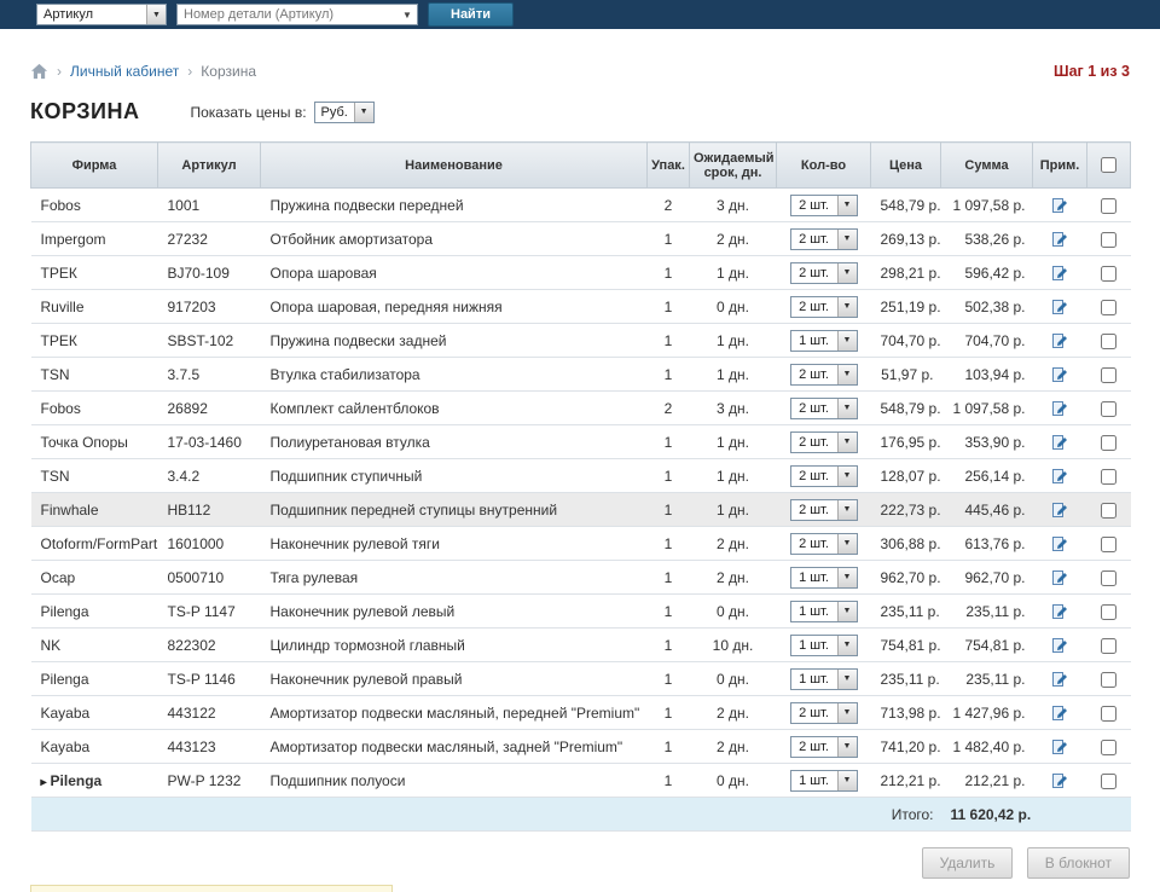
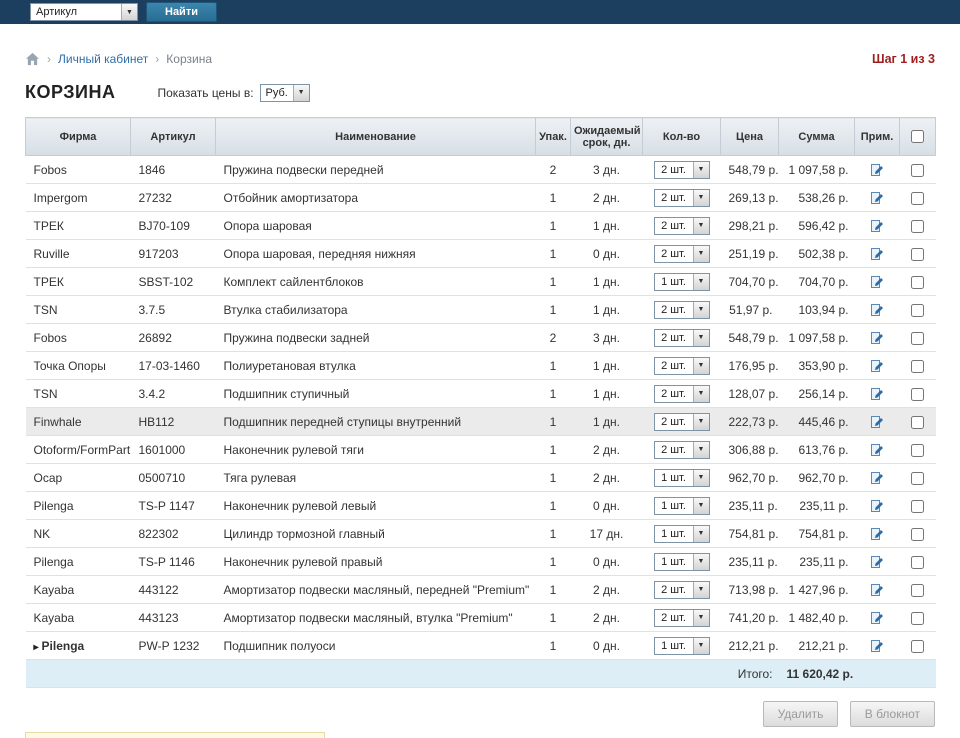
  Артикул
- Номер детали (Артикул)
- ▼
  Найти
  ›
  Личный кабинет
  ›
  Корзина
  Шаг 1 из 3
  КОРЗИНА
  Показать цены в:
  Руб.
  Фирма	Артикул	Наименование	Упак.	Ожидаемый срок, дн.	Кол-во	Цена	Сумма	Прим.
- Fobos	1001	Пружина подвески передней	2	3 дн.	2 шт.	548,79 р.	1 097,58 р.
+ Fobos	1846	Пружина подвески передней	2	3 дн.	2 шт.	548,79 р.	1 097,58 р.
  Impergom	27232	Отбойник амортизатора	1	2 дн.	2 шт.	269,13 р.	538,26 р.
  ТРЕК	BJ70-109	Опора шаровая	1	1 дн.	2 шт.	298,21 р.	596,42 р.
  Ruville	917203	Опора шаровая, передняя нижняя	1	0 дн.	2 шт.	251,19 р.	502,38 р.
- ТРЕК	SBST-102	Пружина подвески задней	1	1 дн.	1 шт.	704,70 р.	704,70 р.
+ ТРЕК	SBST-102	Комплект сайлентблоков	1	1 дн.	1 шт.	704,70 р.	704,70 р.
  TSN	3.7.5	Втулка стабилизатора	1	1 дн.	2 шт.	51,97 р.	103,94 р.
- Fobos	26892	Комплект сайлентблоков	2	3 дн.	2 шт.	548,79 р.	1 097,58 р.
+ Fobos	26892	Пружина подвески задней	2	3 дн.	2 шт.	548,79 р.	1 097,58 р.
  Точка Опоры	17-03-1460	Полиуретановая втулка	1	1 дн.	2 шт.	176,95 р.	353,90 р.
  TSN	3.4.2	Подшипник ступичный	1	1 дн.	2 шт.	128,07 р.	256,14 р.
  Finwhale	HB112	Подшипник передней ступицы внутренний	1	1 дн.	2 шт.	222,73 р.	445,46 р.
  Otoform/FormPart	1601000	Наконечник рулевой тяги	1	2 дн.	2 шт.	306,88 р.	613,76 р.
  Ocap	0500710	Тяга рулевая	1	2 дн.	1 шт.	962,70 р.	962,70 р.
  Pilenga	TS-P 1147	Наконечник рулевой левый	1	0 дн.	1 шт.	235,11 р.	235,11 р.
- NK	822302	Цилиндр тормозной главный	1	10 дн.	1 шт.	754,81 р.	754,81 р.
+ NK	822302	Цилиндр тормозной главный	1	17 дн.	1 шт.	754,81 р.	754,81 р.
  Pilenga	TS-P 1146	Наконечник рулевой правый	1	0 дн.	1 шт.	235,11 р.	235,11 р.
  Kayaba	443122	Амортизатор подвески масляный, передней "Premium"	1	2 дн.	2 шт.	713,98 р.	1 427,96 р.
- Kayaba	443123	Амортизатор подвески масляный, задней "Premium"	1	2 дн.	2 шт.	741,20 р.	1 482,40 р.
+ Kayaba	443123	Амортизатор подвески масляный, втулка "Premium"	1	2 дн.	2 шт.	741,20 р.	1 482,40 р.
  ▸ Pilenga	PW-P 1232	Подшипник полуоси	1	0 дн.	1 шт.	212,21 р.	212,21 р.
  	Итого:	11 620,42 р.
  Удалить В блокнот
